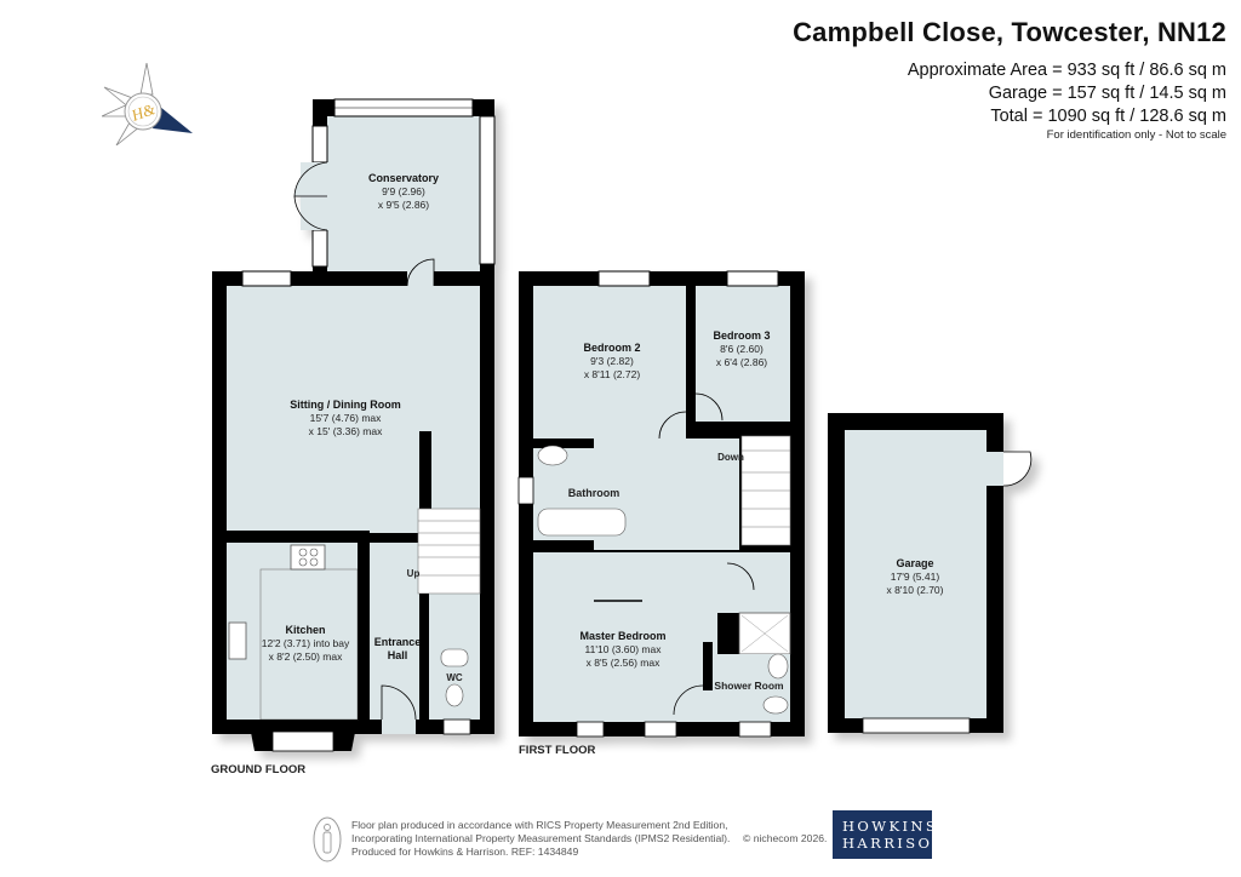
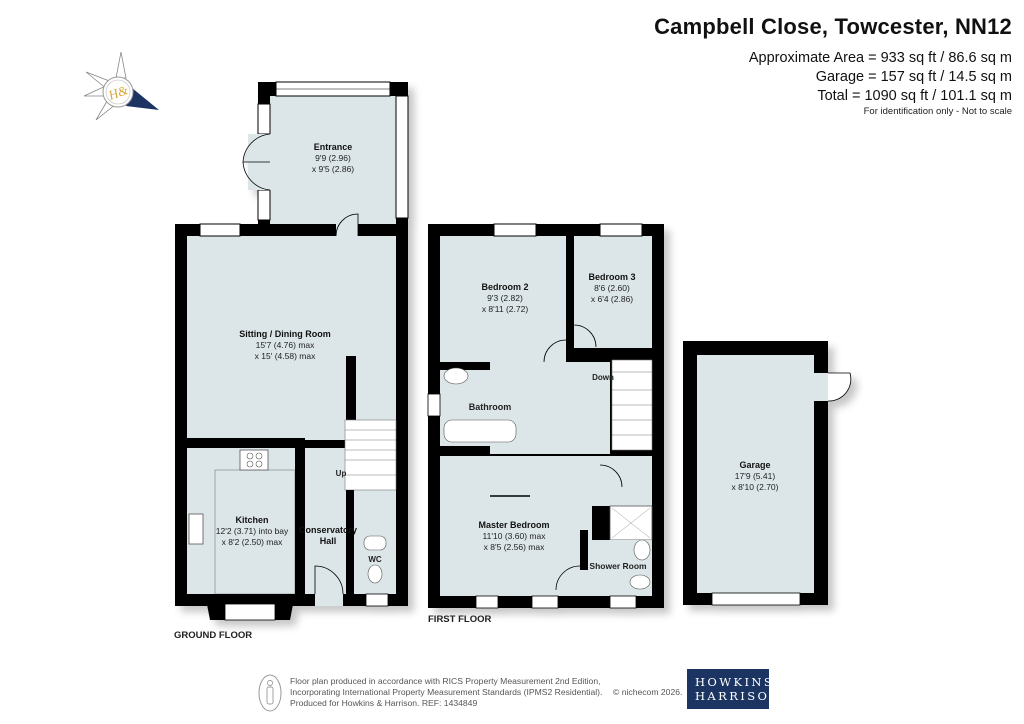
  Campbell Close, Towcester, NN12
  Approximate Area = 933 sq ft / 86.6 sq m
  Garage = 157 sq ft / 14.5 sq m
- Total = 1090 sq ft / 128.6 sq m
+ Total = 1090 sq ft / 101.1 sq m
  For identification only - Not to scale
- Conservatory
+ Entrance
  9'9 (2.96)
  x 9'5 (2.86)
  Sitting / Dining Room
  15'7 (4.76) max
- x 15' (3.36) max
+ x 15' (4.58) max
  Kitchen
  12'2 (3.71) into bay
  x 8'2 (2.50) max
- Entrance
+ Conservatory
  Hall
  WC
  Up
  GROUND FLOOR
  Bedroom 2
  9'3 (2.82)
  x 8'11 (2.72)
  Bedroom 3
  8'6 (2.60)
  x 6'4 (2.86)
  Bathroom
  Down
  Master Bedroom
  11'10 (3.60) max
  x 8'5 (2.56) max
  Shower Room
  FIRST FLOOR
  Garage
  17'9 (5.41)
  x 8'10 (2.70)
  Floor plan produced in accordance with RICS Property Measurement 2nd Edition,
  Incorporating International Property Measurement Standards (IPMS2 Residential).
  Produced for Howkins & Harrison. REF: 1434849
  © nichecom 2026.
  HOWKINS&
  HARRISON
